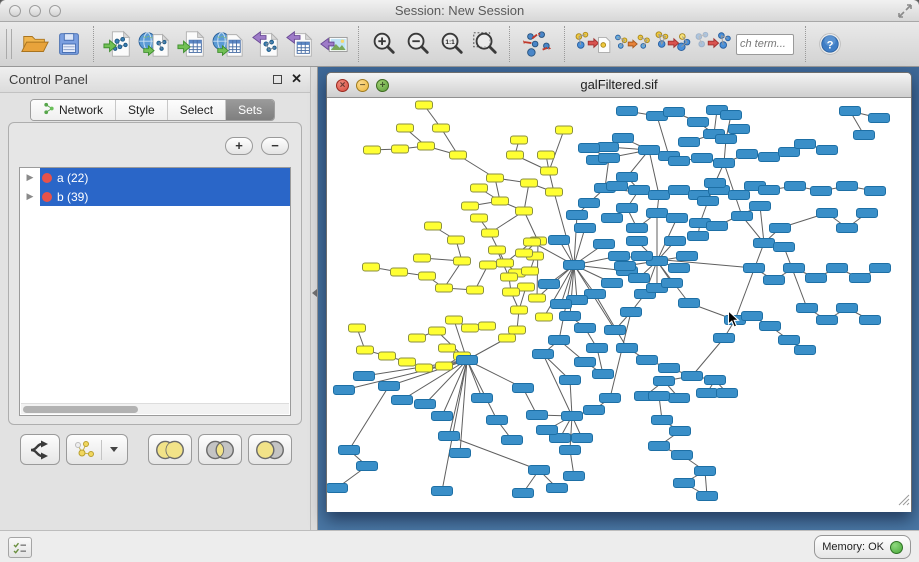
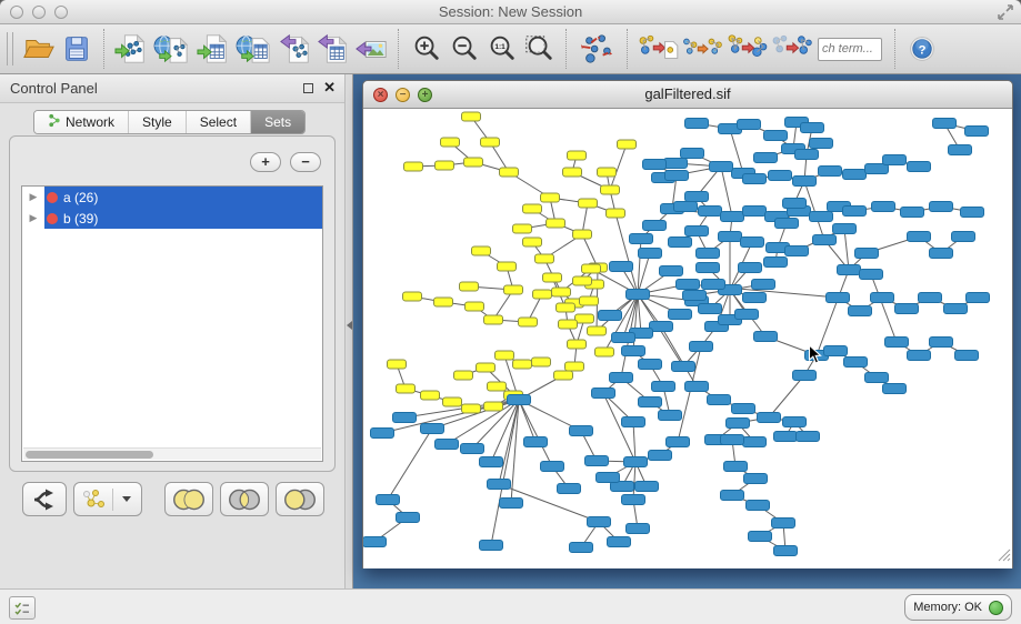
  Session: New Session
  ch term...
  ?
  Control Panel
  ✕
  Network
  Style
  Select
  Sets
  +
  −
  ▶
- a (22)
+ a (26)
  ▶
  b (39)
  ×
  −
  +
  galFiltered.sif
  Memory: OK
